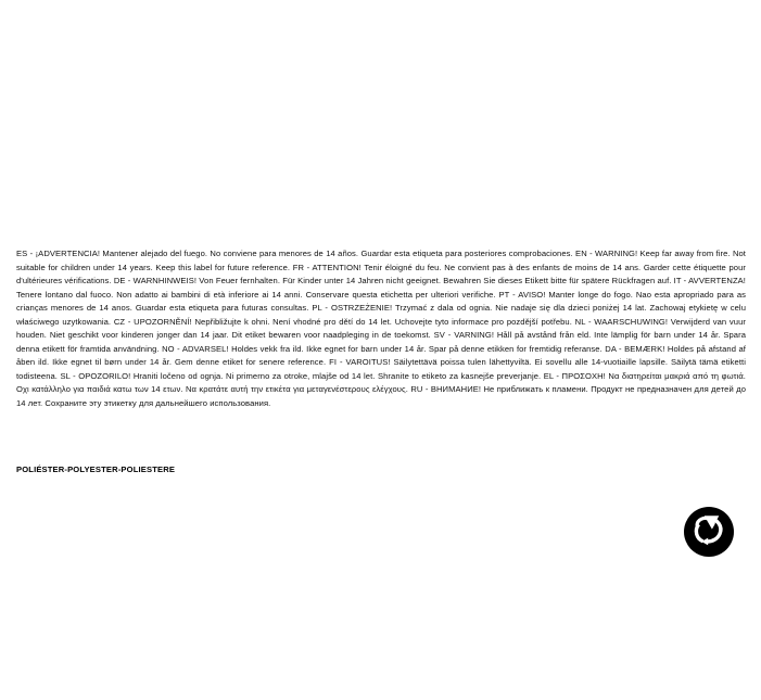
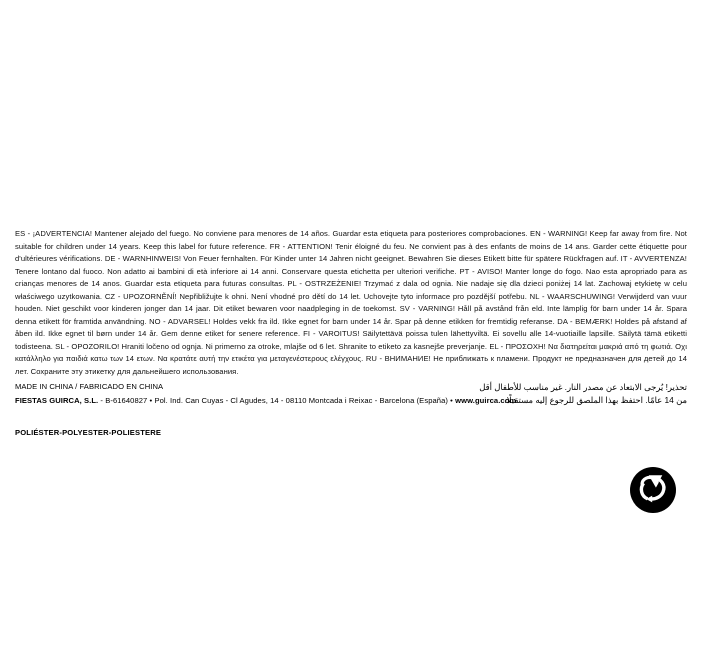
- ES - ¡ADVERTENCIA! Mantener alejado del fuego. No conviene para menores de 14 años. Guardar esta etiqueta para posteriores comprobaciones. EN - WARNING! Keep far away from fire. Not suitable for children under 14 years. Keep this label for future reference. FR - ATTENTION! Tenir éloigné du feu. Ne convient pas à des enfants de moins de 14 ans. Garder cette étiquette pour d'ultérieures vérifications. DE - WARNHINWEIS! Von Feuer fernhalten. Für Kinder unter 14 Jahren nicht geeignet. Bewahren Sie dieses Etikett bitte für spätere Rückfragen auf. IT - AVVERTENZA! Tenere lontano dal fuoco. Non adatto ai bambini di età inferiore ai 14 anni. Conservare questa etichetta per ulteriori verifiche. PT - AVISO! Manter longe do fogo. Nao esta apropriado para as crianças menores de 14 anos. Guardar esta etiqueta para futuras consultas. PL - OSTRZEŻENIE! Trzymać z dala od ognia. Nie nadaje się dla dzieci poniżej 14 lat. Zachowaj etykietę w celu właściwego uzytkowania. CZ - UPOZORNĚNÍ! Nepřibližujte k ohni. Není vhodné pro dětí do 14 let. Uchovejte tyto informace pro pozdější potřebu. NL - WAARSCHUWING! Verwijderd van vuur houden. Niet geschikt voor kinderen jonger dan 14 jaar. Dit etiket bewaren voor naadpleging in de toekomst. SV - VARNING! Håll på avstånd från eld. Inte lämplig för barn under 14 år. Spara denna etikett för framtida användning. NO - ADVARSEL! Holdes vekk fra ild. Ikke egnet for barn under 14 år. Spar på denne etikken for fremtidig referanse. DA - BEMÆRK! Holdes på afstand af åben ild. Ikke egnet til børn under 14 år. Gem denne etiket for senere reference. FI - VAROITUS! Säilytettävä poissa tulen lähettyviltä. Ei sovellu alle 14-vuotiaille lapsille. Säilytä tämä etiketti todisteena. SL - OPOZORILO! Hraniti ločeno od ognja. Ni primerno za otroke, mlajše od 14 let. Shranite to etiketo za kasnejše preverjanje. EL - ΠΡΟΣΟΧΗ! Να διατηρείται μακριά από τη φωτιά. Οχι κατάλληλο για παιδιά κατω των 14 ετων. Να κρατάτε αυτή την ετικέτα για μεταγενέστερους ελέγχους. RU - ВНИМАНИЕ! Не приближать к пламени. Продукт не предназначен для детей до 14 лет. Сохраните эту этикетку для дальнейшего использования.
+ ES - ¡ADVERTENCIA! Mantener alejado del fuego. No conviene para menores de 14 años. Guardar esta etiqueta para posteriores comprobaciones. EN - WARNING! Keep far away from fire. Not suitable for children under 14 years. Keep this label for future reference. FR - ATTENTION! Tenir éloigné du feu. Ne convient pas à des enfants de moins de 14 ans. Garder cette étiquette pour d'ultérieures vérifications. DE - WARNHINWEIS! Von Feuer fernhalten. Für Kinder unter 14 Jahren nicht geeignet. Bewahren Sie dieses Etikett bitte für spätere Rückfragen auf. IT - AVVERTENZA! Tenere lontano dal fuoco. Non adatto ai bambini di età inferiore ai 14 anni. Conservare questa etichetta per ulteriori verifiche. PT - AVISO! Manter longe do fogo. Nao esta apropriado para as crianças menores de 14 anos. Guardar esta etiqueta para futuras consultas. PL - OSTRZEŻENIE! Trzymać z dala od ognia. Nie nadaje się dla dzieci poniżej 14 lat. Zachowaj etykietę w celu właściwego uzytkowania. CZ - UPOZORNĚNÍ! Nepřibližujte k ohni. Není vhodné pro dětí do 14 let. Uchovejte tyto informace pro pozdější potřebu. NL - WAARSCHUWING! Verwijderd van vuur houden. Niet geschikt voor kinderen jonger dan 14 jaar. Dit etiket bewaren voor naadpleging in de toekomst. SV - VARNING! Håll på avstånd från eld. Inte lämplig för barn under 14 år. Spara denna etikett för framtida användning. NO - ADVARSEL! Holdes vekk fra ild. Ikke egnet for barn under 14 år. Spar på denne etikken for fremtidig referanse. DA - BEMÆRK! Holdes på afstand af åben ild. Ikke egnet til børn under 14 år. Gem denne etiket for senere reference. FI - VAROITUS! Säilytettävä poissa tulen lähettyviltä. Ei sovellu alle 14-vuotiaille lapsille. Säilytä tämä etiketti todisteena. SL - OPOZORILO! Hraniti ločeno od ognja. Ni primerno za otroke, mlajše od 6 let. Shranite to etiketo za kasnejše preverjanje. EL - ΠΡΟΣΟΧΗ! Να διατηρείται μακριά από τη φωτιά. Οχι κατάλληλο για παιδιά κατω των 14 ετων. Να κρατάτε αυτή την ετικέτα για μεταγενέστερους ελέγχους. RU - ВНИМАНИЕ! Не приближать к пламени. Продукт не предназначен для детей до 14 лет. Сохраните эту этикетку для дальнейшего использования.
+ تحذير! يُرجى الابتعاد عن مصدر النار. غير مناسب للأطفال أقل
+ من 14 عامًا. احتفظ بهذا الملصق للرجوع إليه مستقبلًا.
+ MADE IN CHINA / FABRICADO EN CHINA
+ FIESTAS GUIRCA, S.L. - B-61640827 • Pol. Ind. Can Cuyas - Cl Agudes, 14 - 08110 Montcada i Reixac - Barcelona (España) • www.guirca.com
  POLIÉSTER-POLYESTER-POLIESTERE
